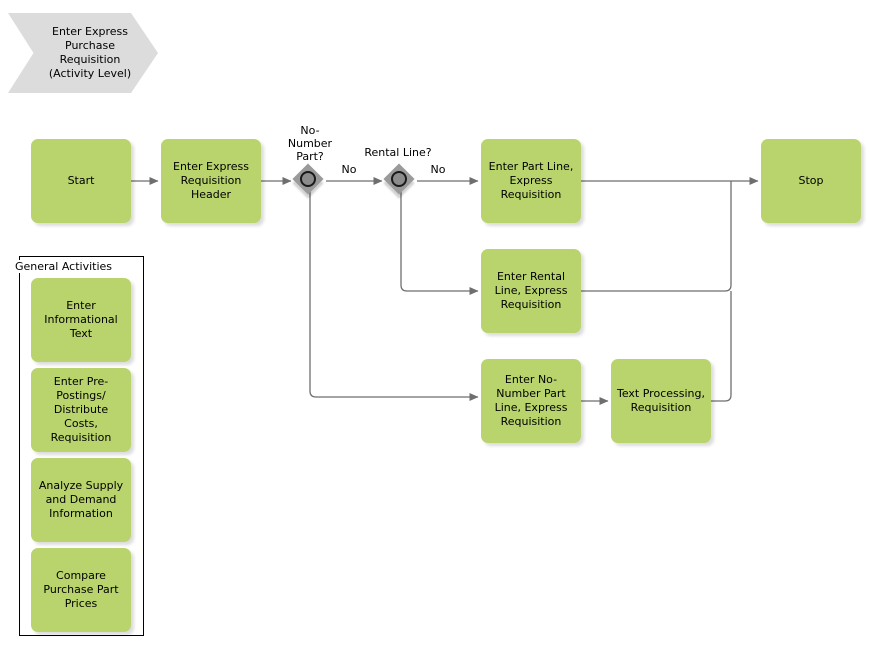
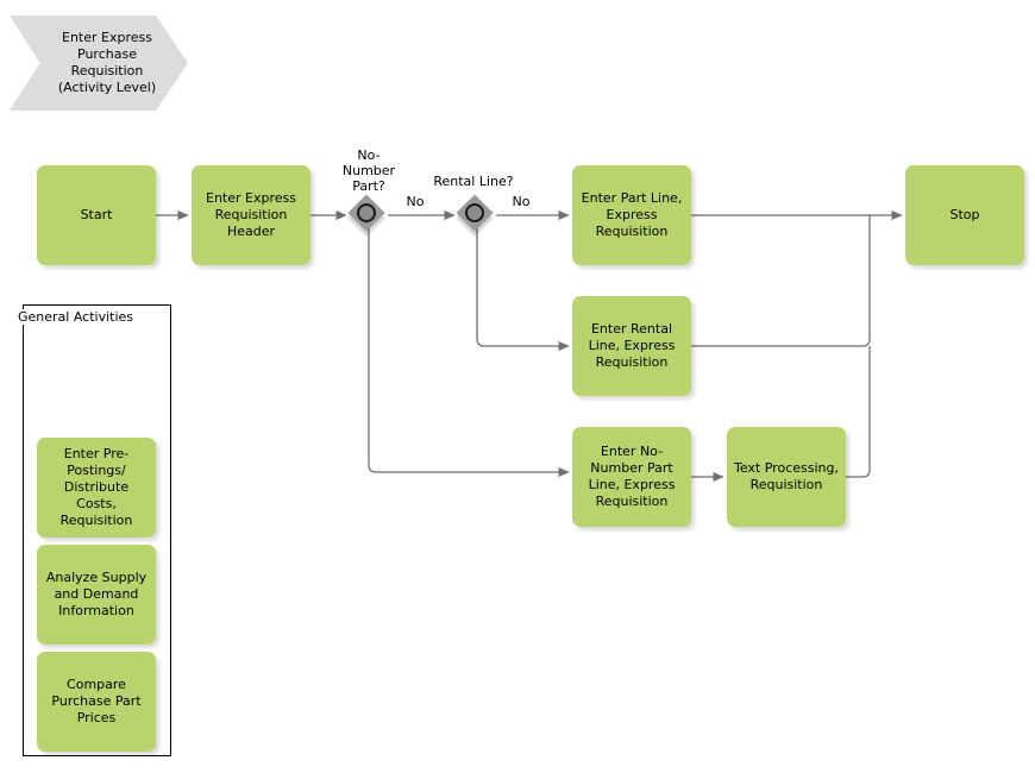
  Enter Express
  Purchase
  Requisition
  (Activity Level)
  Start
  Enter Express
  Requisition
  Header
  Enter Part Line,
  Express
  Requisition
  Enter Rental
  Line, Express
  Requisition
  Enter No-
  Number Part
  Line, Express
  Requisition
  Text Processing,
  Requisition
  Stop
  No-
  Number
  Part?
  Rental Line?
  No
  No
  General Activities
- Enter
- Informational
- Text
  Enter Pre-
  Postings/
  Distribute Costs,
  Requisition
  Analyze Supply
  and Demand
  Information
  Compare
  Purchase Part
  Prices
